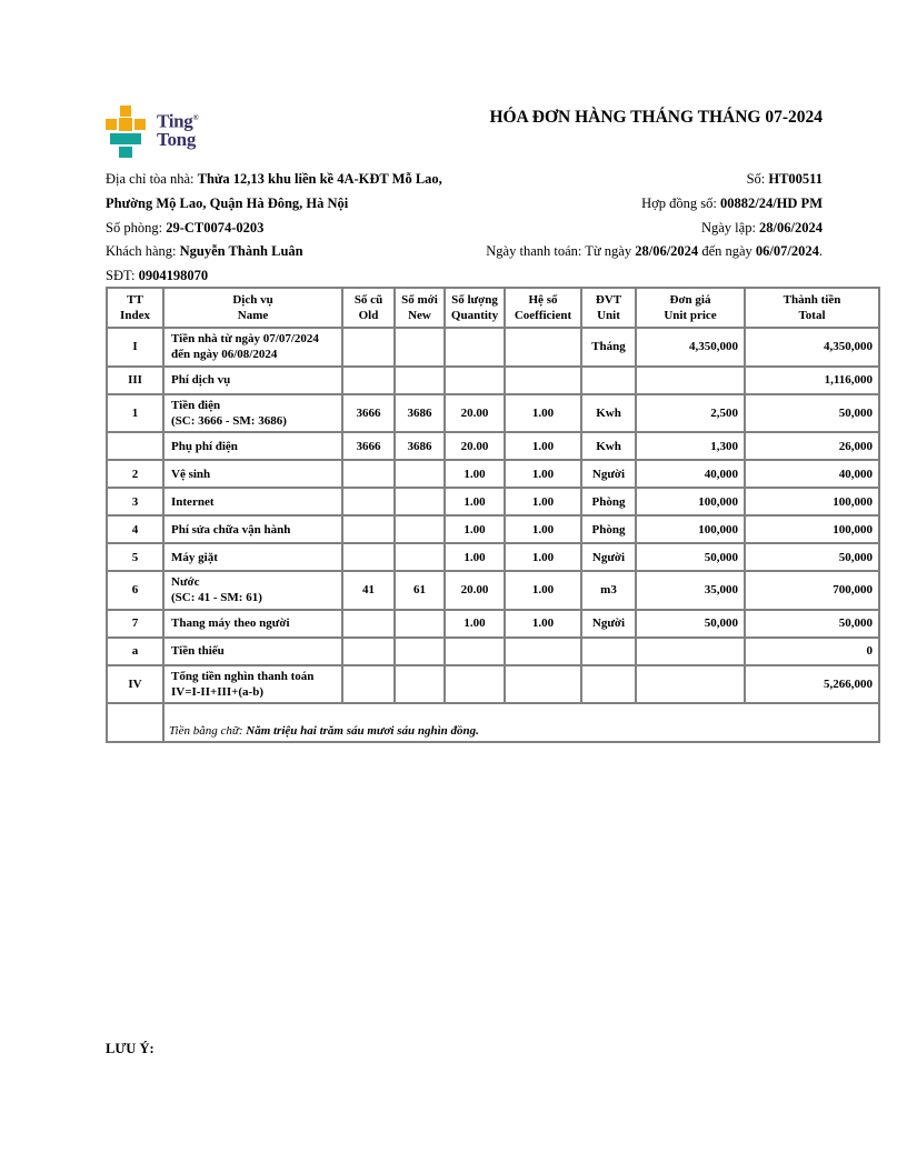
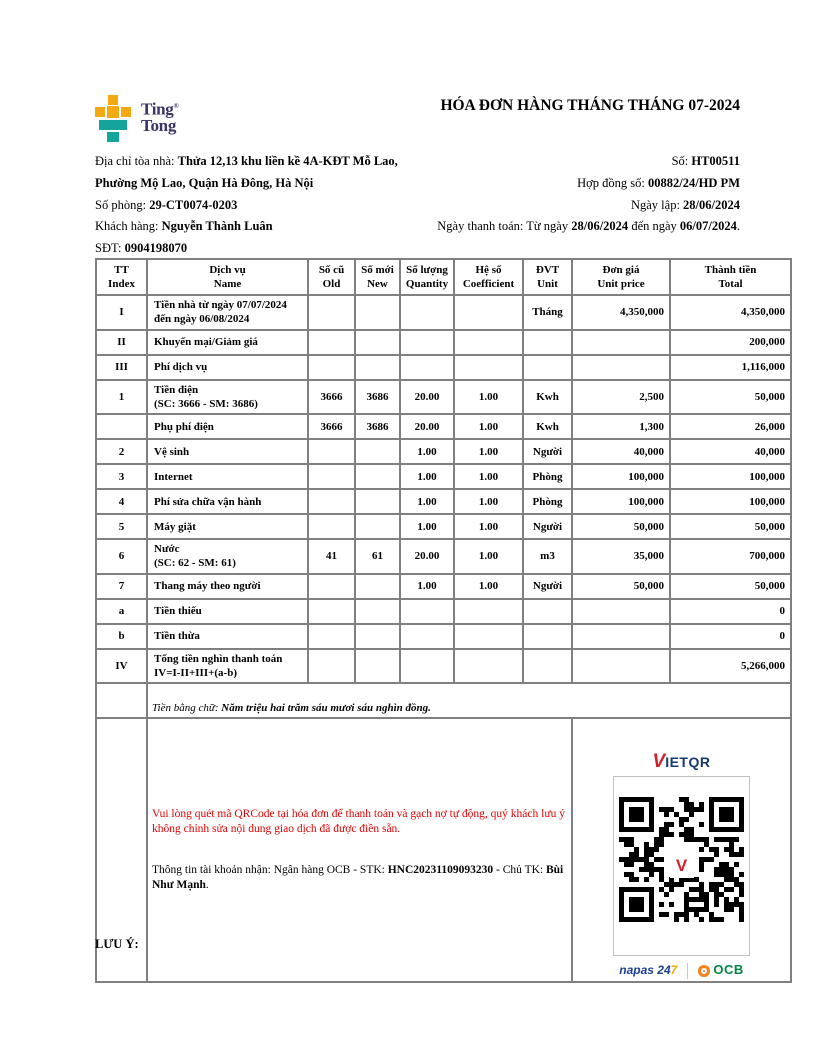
  Ting®
  Tong
  HÓA ĐƠN HÀNG THÁNG THÁNG 07-2024
  Địa chỉ tòa nhà: Thửa 12,13 khu liền kề 4A-KĐT Mỗ Lao, Phường Mộ Lao, Quận Hà Đông, Hà Nội
  Số phòng: 29-CT0074-0203
  Khách hàng: Nguyễn Thành Luân
  SĐT: 0904198070
  Số: HT00511
  Hợp đồng số: 00882/24/HD PM
  Ngày lập: 28/06/2024
  Ngày thanh toán: Từ ngày 28/06/2024 đến ngày 06/07/2024.
  TT Index	Dịch vụ Name	Số cũ Old	Số mới New	Số lượng Quantity	Hệ số Coefficient	ĐVT Unit	Đơn giá Unit price	Thành tiền Total
  I	Tiền nhà từ ngày 07/07/2024 đến ngày 06/08/2024					Tháng	4,350,000	4,350,000
+ II	Khuyến mại/Giảm giá							200,000
  III	Phí dịch vụ							1,116,000
  1	Tiền điện (SC: 3666 - SM: 3686)	3666	3686	20.00	1.00	Kwh	2,500	50,000
  	Phụ phí điện	3666	3686	20.00	1.00	Kwh	1,300	26,000
  2	Vệ sinh			1.00	1.00	Người	40,000	40,000
  3	Internet			1.00	1.00	Phòng	100,000	100,000
  4	Phí sửa chữa vận hành			1.00	1.00	Phòng	100,000	100,000
  5	Máy giặt			1.00	1.00	Người	50,000	50,000
- 6	Nước (SC: 41 - SM: 61)	41	61	20.00	1.00	m3	35,000	700,000
+ 6	Nước (SC: 62 - SM: 61)	41	61	20.00	1.00	m3	35,000	700,000
  7	Thang máy theo người			1.00	1.00	Người	50,000	50,000
  a	Tiền thiếu							0
+ b	Tiền thừa							0
  IV	Tổng tiền nghìn thanh toán IV=I-II+III+(a-b)							5,266,000
  	Tiền bằng chữ: Năm triệu hai trăm sáu mươi sáu nghìn đồng.
+ 	Vui lòng quét mã QRCode tại hóa đơn để thanh toán và gạch nợ tự động, quý khách lưu ý không chỉnh sửa nội dung giao dịch đã được điền sẵn. Thông tin tài khoản nhận: Ngân hàng OCB - STK: HNC20231109093230 - Chủ TK: Bùi Như Mạnh.	VIETQR V napas 247 OCB
  LƯU Ý:
